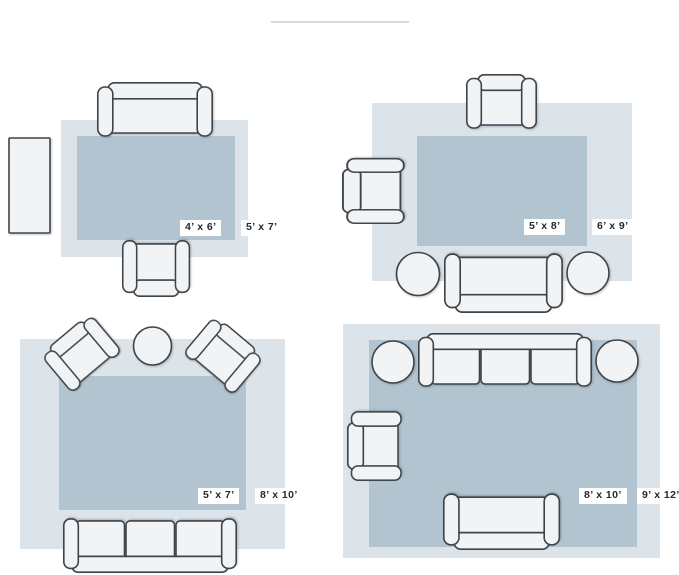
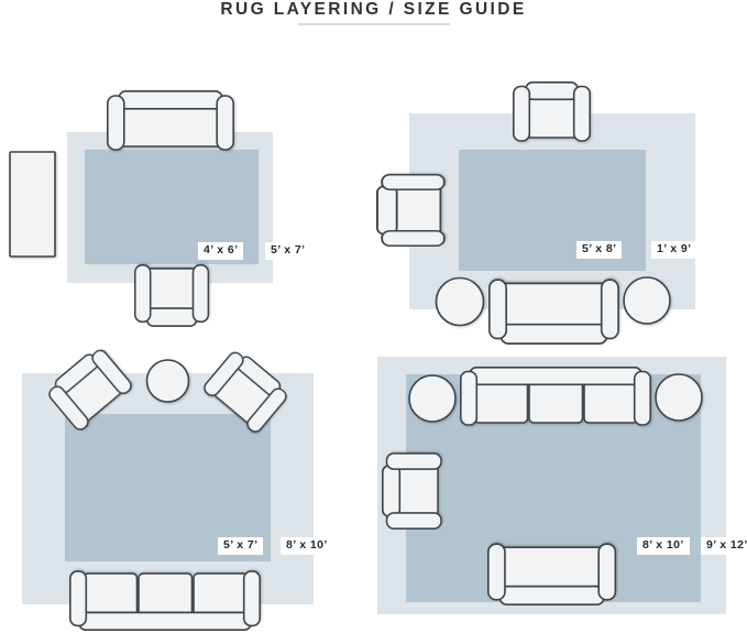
+ RUG LAYERING / SIZE GUIDE
  4’ x 6’
  5’ x 7’
  5’ x 8’
- 6’ x 9’
+ 1’ x 9’
  5’ x 7’
  8’ x 10’
  8’ x 10’
  9’ x 12’
